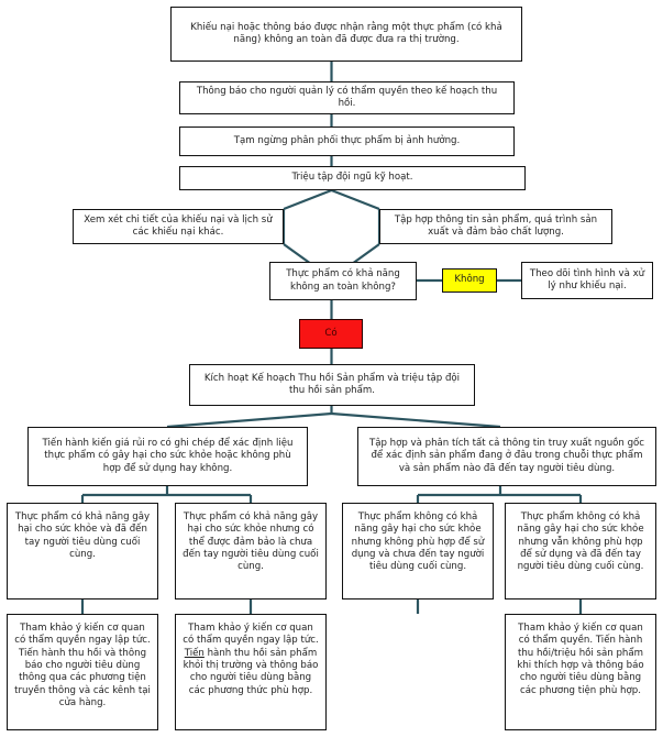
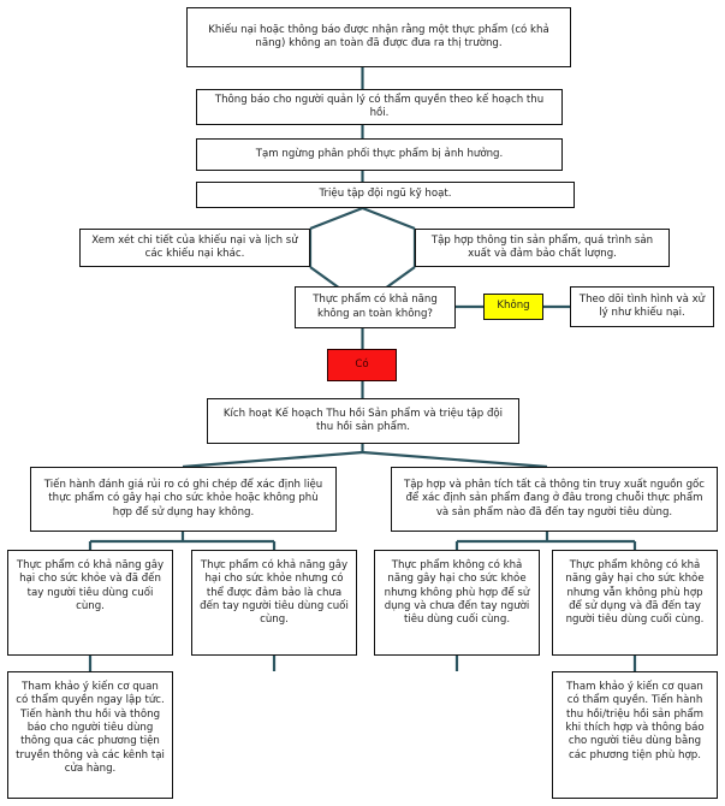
  Khiếu nại hoặc thông báo được nhận rằng một thực phẩm (có khả năng) không an toàn đã được đưa ra thị trường.
  Thông báo cho người quản lý có thẩm quyền theo kế hoạch thu hồi.
  Tạm ngừng phân phối thực phẩm bị ảnh hưởng.
  Triệu tập đội ngũ kỹ hoạt.
  Xem xét chi tiết của khiếu nại và lịch sử các khiếu nại khác.
  Tập hợp thông tin sản phẩm, quá trình sản xuất và đảm bảo chất lượng.
  Thực phẩm có khả năng không an toàn không?
  Không
  Theo dõi tình hình và xử lý như khiếu nại.
  Có
  Kích hoạt Kế hoạch Thu hồi Sản phẩm và triệu tập đội thu hồi sản phẩm.
- Tiến hành kiến giá rủi ro có ghi chép để xác định liệu thực phẩm có gây hại cho sức khỏe hoặc không phù hợp để sử dụng hay không.
+ Tiến hành đánh giá rủi ro có ghi chép để xác định liệu thực phẩm có gây hại cho sức khỏe hoặc không phù hợp để sử dụng hay không.
  Tập hợp và phân tích tất cả thông tin truy xuất nguồn gốc để xác định sản phẩm đang ở đâu trong chuỗi thực phẩm và sản phẩm nào đã đến tay người tiêu dùng.
  Thực phẩm có khả năng gây hại cho sức khỏe và đã đến tay người tiêu dùng cuối cùng.
  Thực phẩm có khả năng gây hại cho sức khỏe nhưng có thể được đảm bảo là chưa đến tay người tiêu dùng cuối cùng.
  Thực phẩm không có khả năng gây hại cho sức khỏe nhưng không phù hợp để sử dụng và chưa đến tay người tiêu dùng cuối cùng.
  Thực phẩm không có khả năng gây hại cho sức khỏe nhưng vẫn không phù hợp để sử dụng và đã đến tay người tiêu dùng cuối cùng.
  Tham khảo ý kiến cơ quan có thẩm quyền ngay lập tức. Tiến hành thu hồi và thông báo cho người tiêu dùng thông qua các phương tiện truyền thông và các kênh tại cửa hàng.
- Tham khảo ý kiến cơ quan có thẩm quyền ngay lập tức. Tiến hành thu hồi sản phẩm khỏi thị trường và thông báo cho người tiêu dùng bằng các phương thức phù hợp.
  Tham khảo ý kiến cơ quan có thẩm quyền. Tiến hành thu hồi/triệu hồi sản phẩm khi thích hợp và thông báo cho người tiêu dùng bằng các phương tiện phù hợp.
